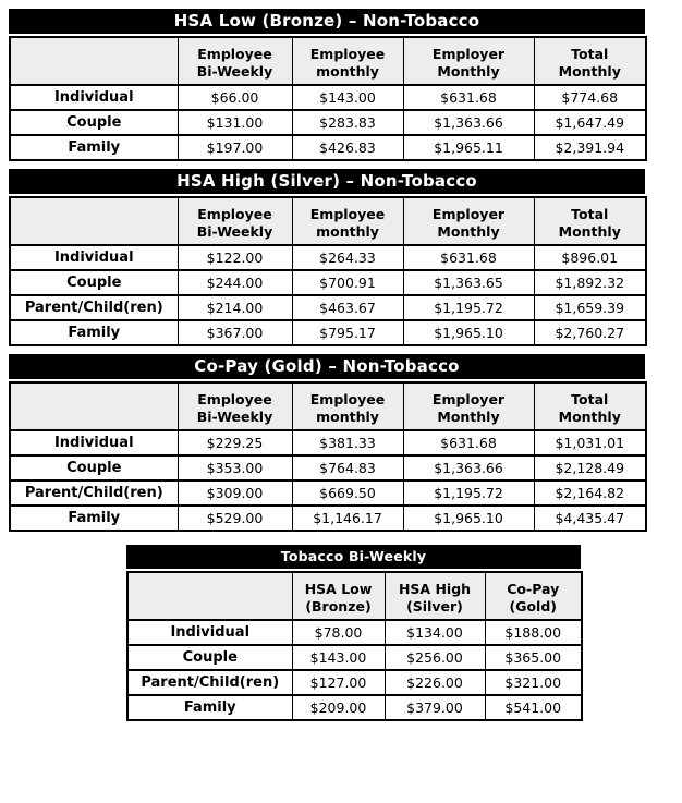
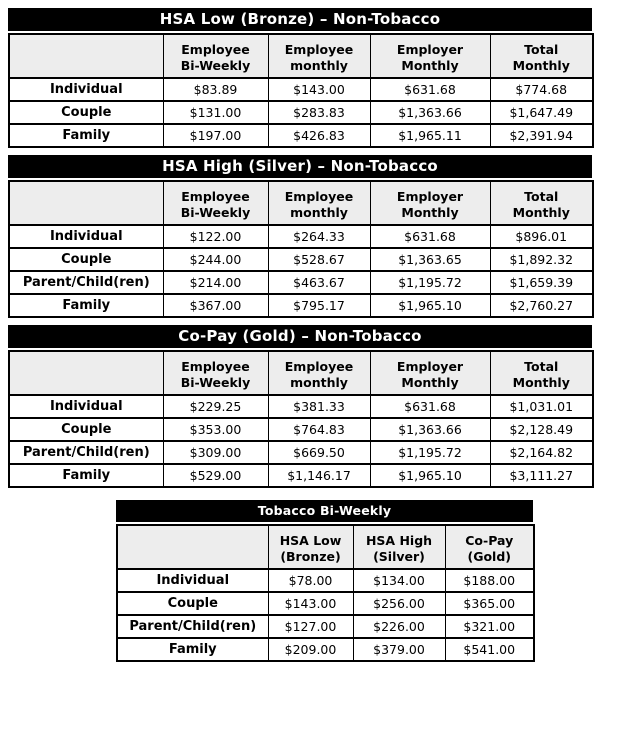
  HSA Low (Bronze) – Non-Tobacco
  	Employee Bi-Weekly	Employee monthly	Employer Monthly	Total Monthly
- Individual	$66.00	$143.00	$631.68	$774.68
+ Individual	$83.89	$143.00	$631.68	$774.68
  Couple	$131.00	$283.83	$1,363.66	$1,647.49
  Family	$197.00	$426.83	$1,965.11	$2,391.94
  HSA High (Silver) – Non-Tobacco
  	Employee Bi-Weekly	Employee monthly	Employer Monthly	Total Monthly
  Individual	$122.00	$264.33	$631.68	$896.01
- Couple	$244.00	$700.91	$1,363.65	$1,892.32
+ Couple	$244.00	$528.67	$1,363.65	$1,892.32
  Parent/Child(ren)	$214.00	$463.67	$1,195.72	$1,659.39
  Family	$367.00	$795.17	$1,965.10	$2,760.27
  Co-Pay (Gold) – Non-Tobacco
  	Employee Bi-Weekly	Employee monthly	Employer Monthly	Total Monthly
  Individual	$229.25	$381.33	$631.68	$1,031.01
  Couple	$353.00	$764.83	$1,363.66	$2,128.49
  Parent/Child(ren)	$309.00	$669.50	$1,195.72	$2,164.82
- Family	$529.00	$1,146.17	$1,965.10	$4,435.47
+ Family	$529.00	$1,146.17	$1,965.10	$3,111.27
  Tobacco Bi-Weekly
  	HSA Low (Bronze)	HSA High (Silver)	Co-Pay (Gold)
  Individual	$78.00	$134.00	$188.00
  Couple	$143.00	$256.00	$365.00
  Parent/Child(ren)	$127.00	$226.00	$321.00
  Family	$209.00	$379.00	$541.00
